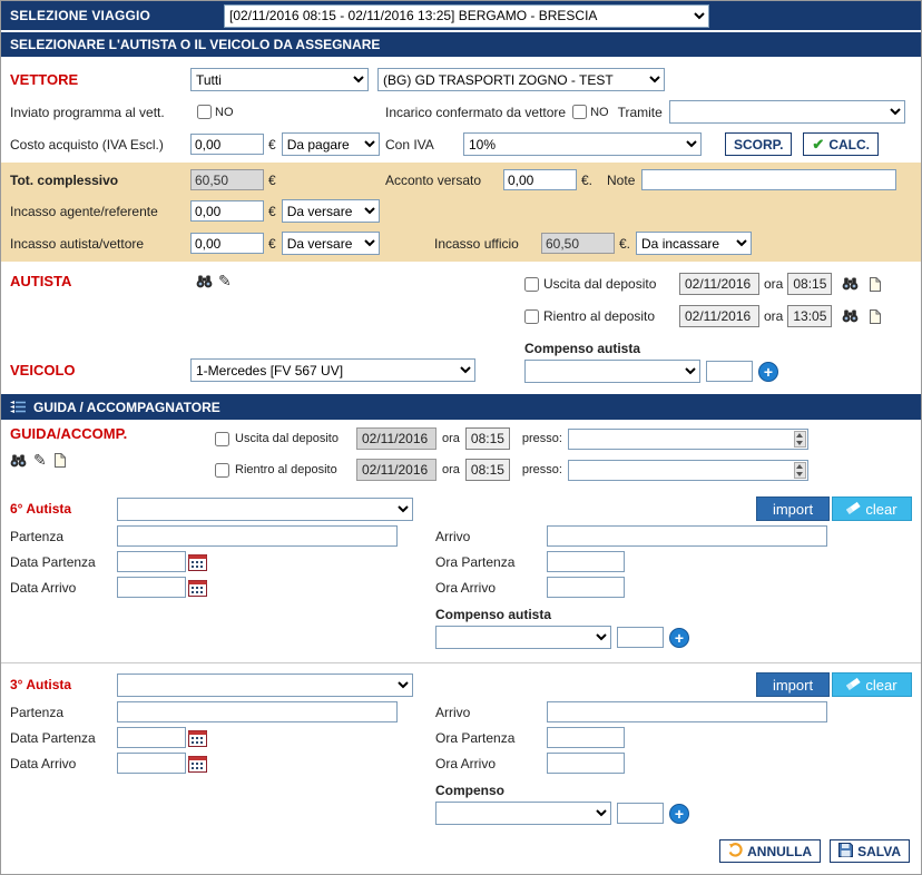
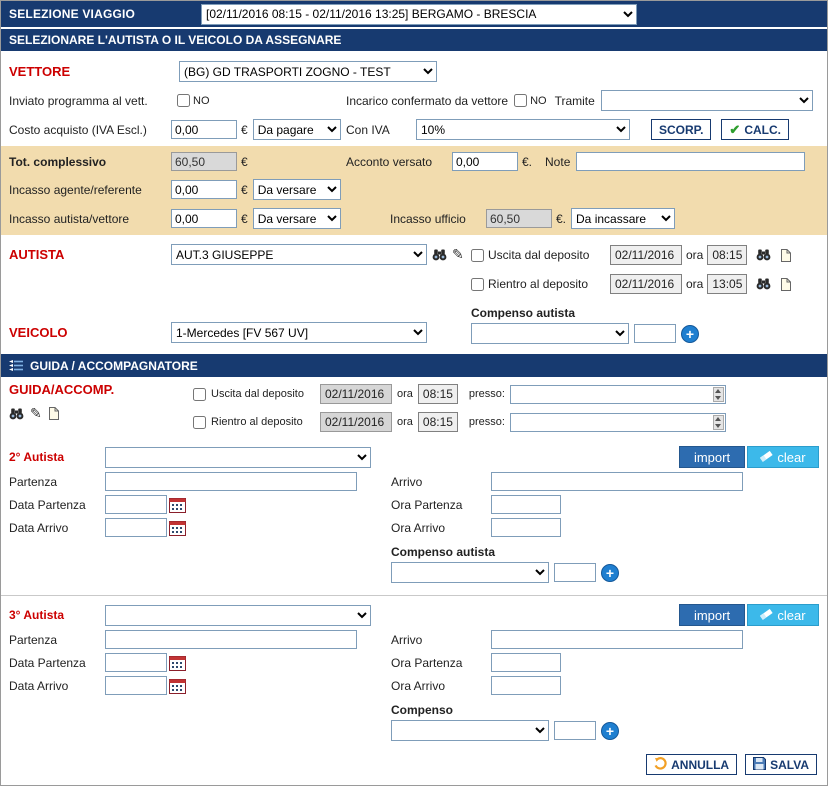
  SELEZIONE VIAGGIO
  [02/11/2016 08:15 - 02/11/2016 13:25] BERGAMO - BRESCIA
  SELEZIONARE L'AUTISTA O IL VEICOLO DA ASSEGNARE
  VETTORE
- Tutti
  (BG) GD TRASPORTI ZOGNO - TEST
  Inviato programma al vett.
  NO
  Incarico confermato da vettore
  NO
  Tramite
  Costo acquisto (IVA Escl.)
  0,00
  €
  Da pagare
  Con IVA
  10%
  SCORP.
  ✔
  CALC.
  Tot. complessivo
  60,50
  €
  Acconto versato
  0,00
  €.
  Note
  Incasso agente/referente
  0,00
  €
  Da versare
  Incasso autista/vettore
  0,00
  €
  Da versare
  Incasso ufficio
  60,50
  €.
  Da incassare
  AUTISTA
+ AUT.3 GIUSEPPE
  ✎
  Uscita dal deposito
  02/11/2016
  ora
  08:15
  Rientro al deposito
  02/11/2016
  ora
  13:05
  VEICOLO
  1-Mercedes [FV 567 UV]
  Compenso autista
  +
  GUIDA / ACCOMPAGNATORE
  GUIDA/ACCOMP.
  ✎
  Uscita dal deposito
  02/11/2016
  ora
  08:15
  presso:
  Rientro al deposito
  02/11/2016
  ora
  08:15
  presso:
- 6° Autista
+ 2° Autista
  import
  clear
  Partenza
  Arrivo
  Data Partenza
  Ora Partenza
  Data Arrivo
  Ora Arrivo
  Compenso autista
  +
  3° Autista
  import
  clear
  Partenza
  Arrivo
  Data Partenza
  Ora Partenza
  Data Arrivo
  Ora Arrivo
  Compenso
  +
  ANNULLA
  SALVA
